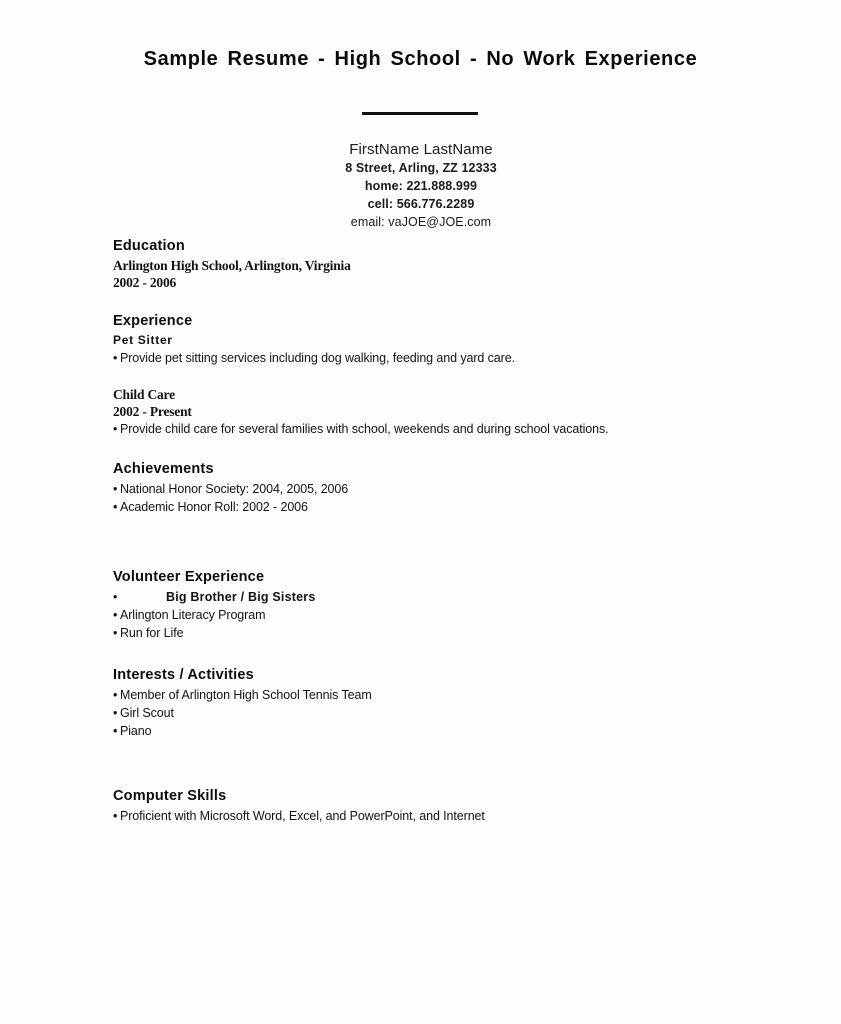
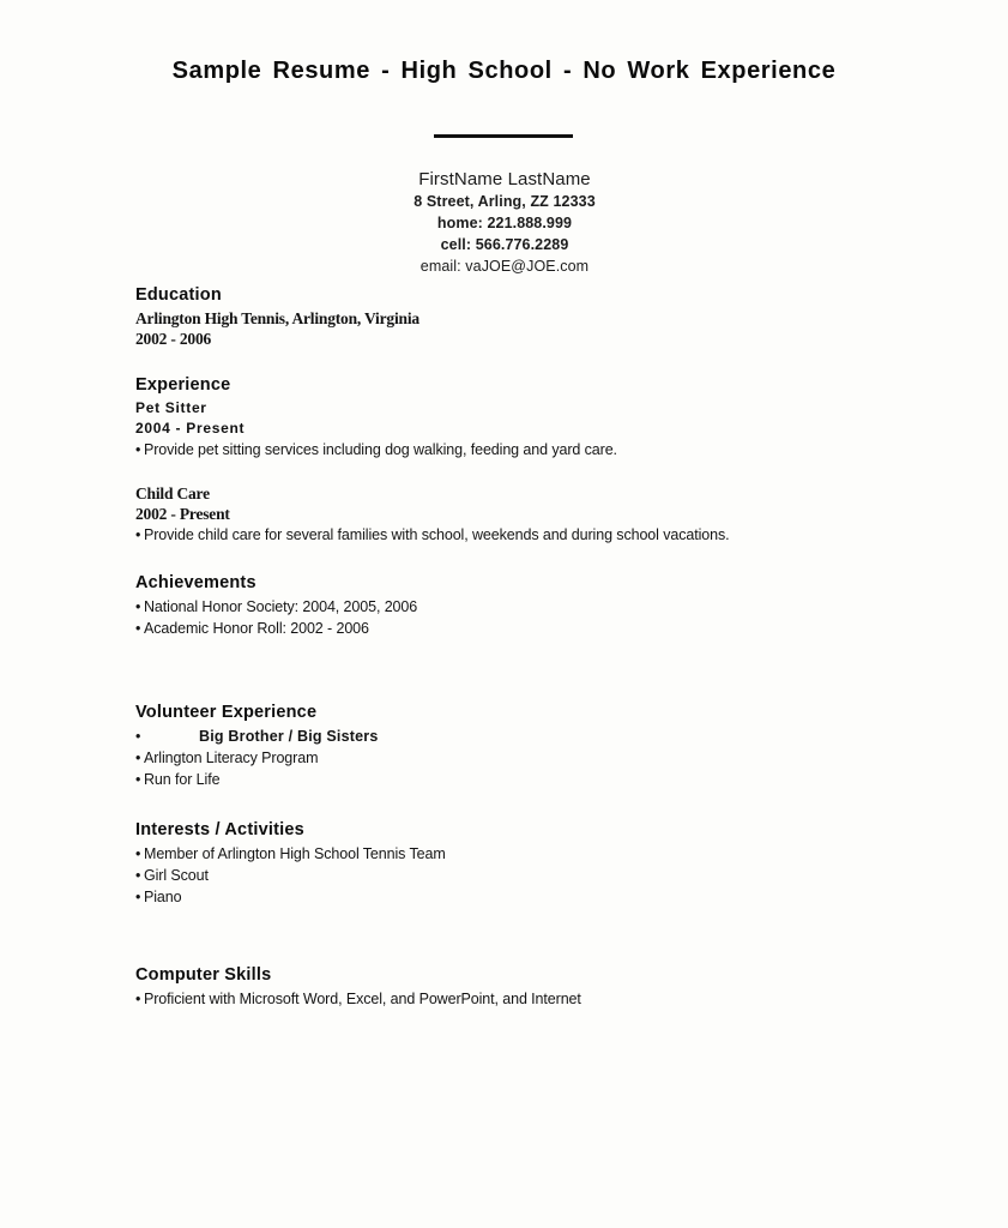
  Sample Resume - High School - No Work Experience
  FirstName LastName
  8 Street, Arling, ZZ 12333
  home: 221.888.999
  cell: 566.776.2289
  email: vaJOE@JOE.com
  Education
- Arlington High School, Arlington, Virginia
+ Arlington High Tennis, Arlington, Virginia
  2002 - 2006
  Experience
  Pet Sitter
+ 2004 - Present
  • Provide pet sitting services including dog walking, feeding and yard care.
  Child Care
  2002 - Present
  • Provide child care for several families with school, weekends and during school vacations.
  Achievements
  • National Honor Society: 2004, 2005, 2006
  • Academic Honor Roll: 2002 - 2006
  Volunteer Experience
  • Big Brother / Big Sisters
  • Arlington Literacy Program
  • Run for Life
  Interests / Activities
  • Member of Arlington High School Tennis Team
  • Girl Scout
  • Piano
  Computer Skills
  • Proficient with Microsoft Word, Excel, and PowerPoint, and Internet
